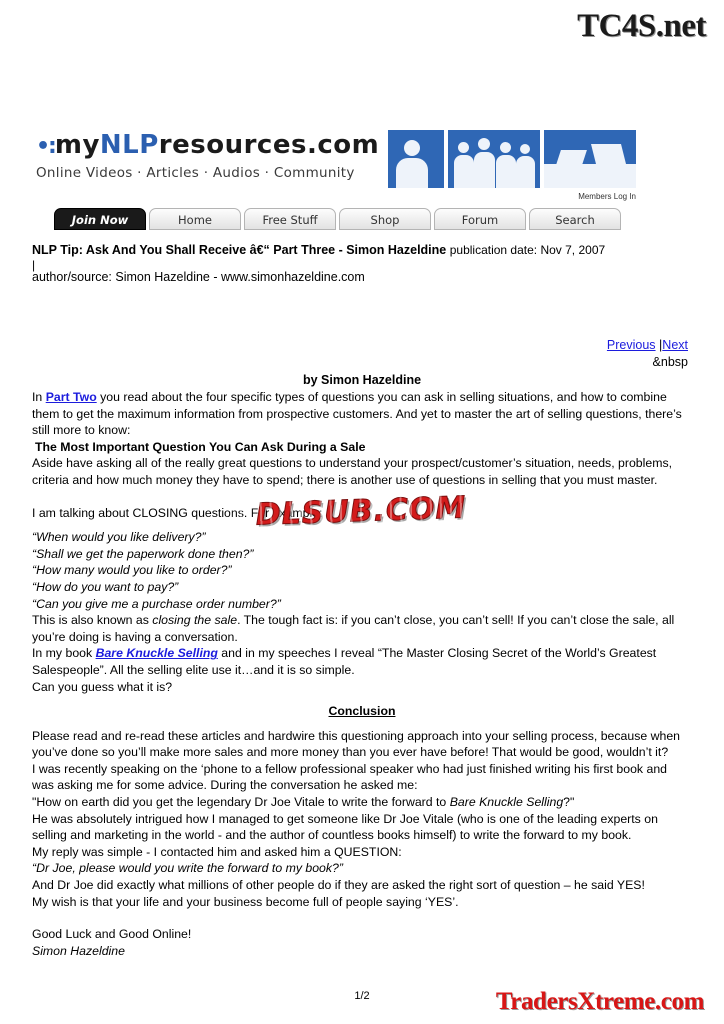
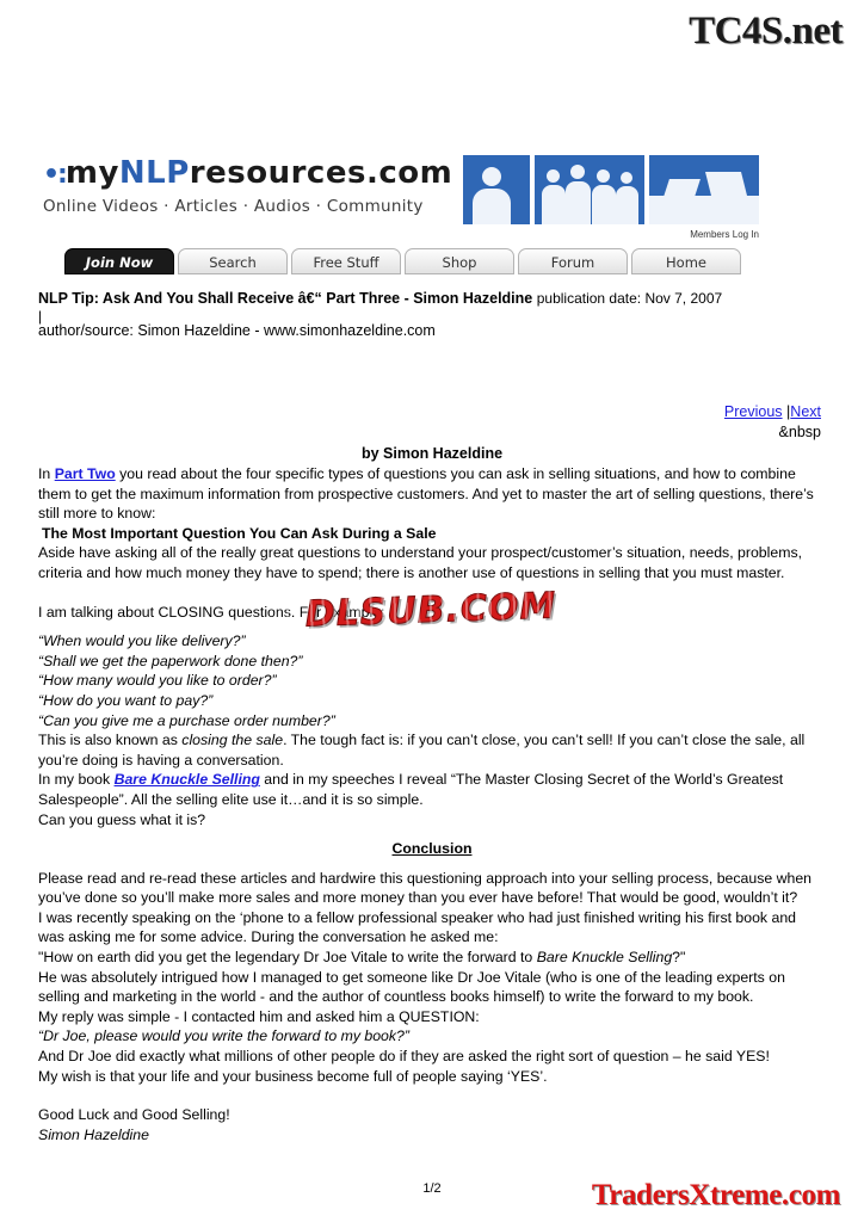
  TC4S.net
  •:myNLPresources.com
  Online Videos · Articles · Audios · Community
  Members Log In
  Join Now
- Home
+ Search
  Free Stuff
  Shop
  Forum
- Search
+ Home
  NLP Tip: Ask And You Shall Receive â€“ Part Three - Simon Hazeldine publication date: Nov 7, 2007
  |
  author/source: Simon Hazeldine - www.simonhazeldine.com
  Previous |Next
  &nbsp
  by Simon Hazeldine
  In Part Two you read about the four specific types of questions you can ask in selling situations, and how to combine them to get the maximum information from prospective customers. And yet to master the art of selling questions, there’s still more to know:
  The Most Important Question You Can Ask During a Sale
  Aside have asking all of the really great questions to understand your prospect/customer’s situation, needs, problems, criteria and how much money they have to spend; there is another use of questions in selling that you must master.
  “When would you like delivery?”
  “Shall we get the paperwork done then?”
  “How many would you like to order?”
  “How do you want to pay?”
  “Can you give me a purchase order number?”
  This is also known as closing the sale. The tough fact is: if you can’t close, you can’t sell! If you can’t close the sale, all you’re doing is having a conversation.
  In my book Bare Knuckle Selling and in my speeches I reveal “The Master Closing Secret of the World’s Greatest Salespeople”. All the selling elite use it…and it is so simple.
  Can you guess what it is?
  Conclusion
  Please read and re-read these articles and hardwire this questioning approach into your selling process, because when you’ve done so you’ll make more sales and more money than you ever have before! That would be good, wouldn’t it?
  I was recently speaking on the ‘phone to a fellow professional speaker who had just finished writing his first book and was asking me for some advice. During the conversation he asked me:
  "How on earth did you get the legendary Dr Joe Vitale to write the forward to Bare Knuckle Selling?"
  He was absolutely intrigued how I managed to get someone like Dr Joe Vitale (who is one of the leading experts on selling and marketing in the world - and the author of countless books himself) to write the forward to my book.
  My reply was simple - I contacted him and asked him a QUESTION:
  “Dr Joe, please would you write the forward to my book?”
  And Dr Joe did exactly what millions of other people do if they are asked the right sort of question – he said YES!
  My wish is that your life and your business become full of people saying ‘YES’.
- Good Luck and Good Online!
+ Good Luck and Good Selling!
  Simon Hazeldine
  1/2
  TradersXtreme.com
